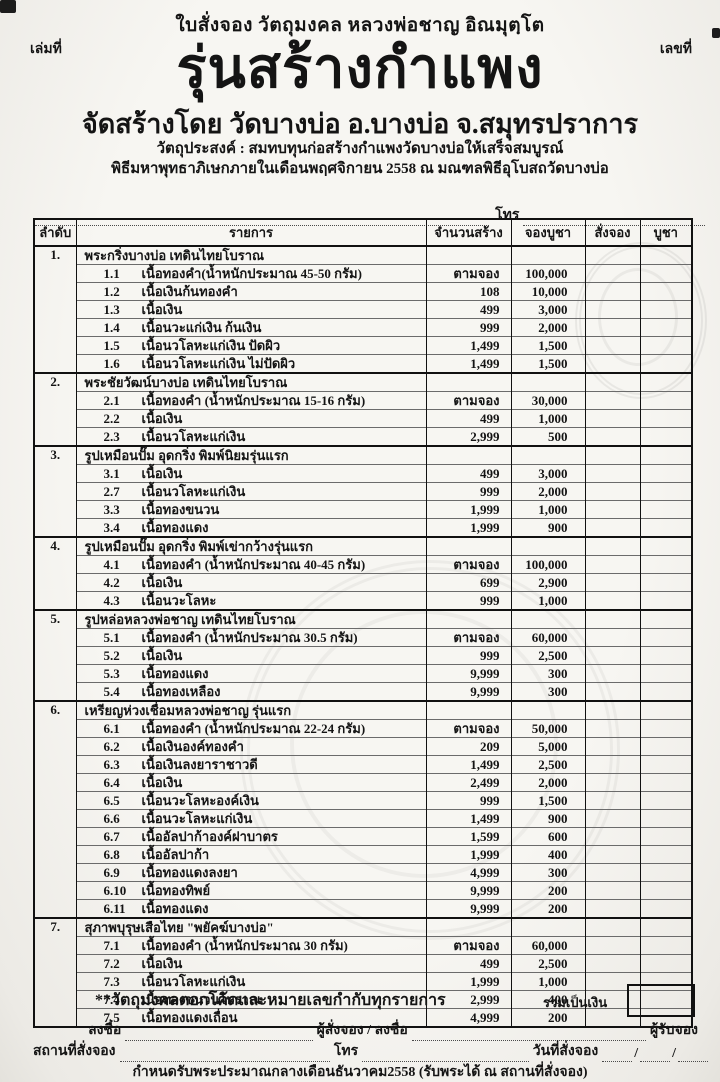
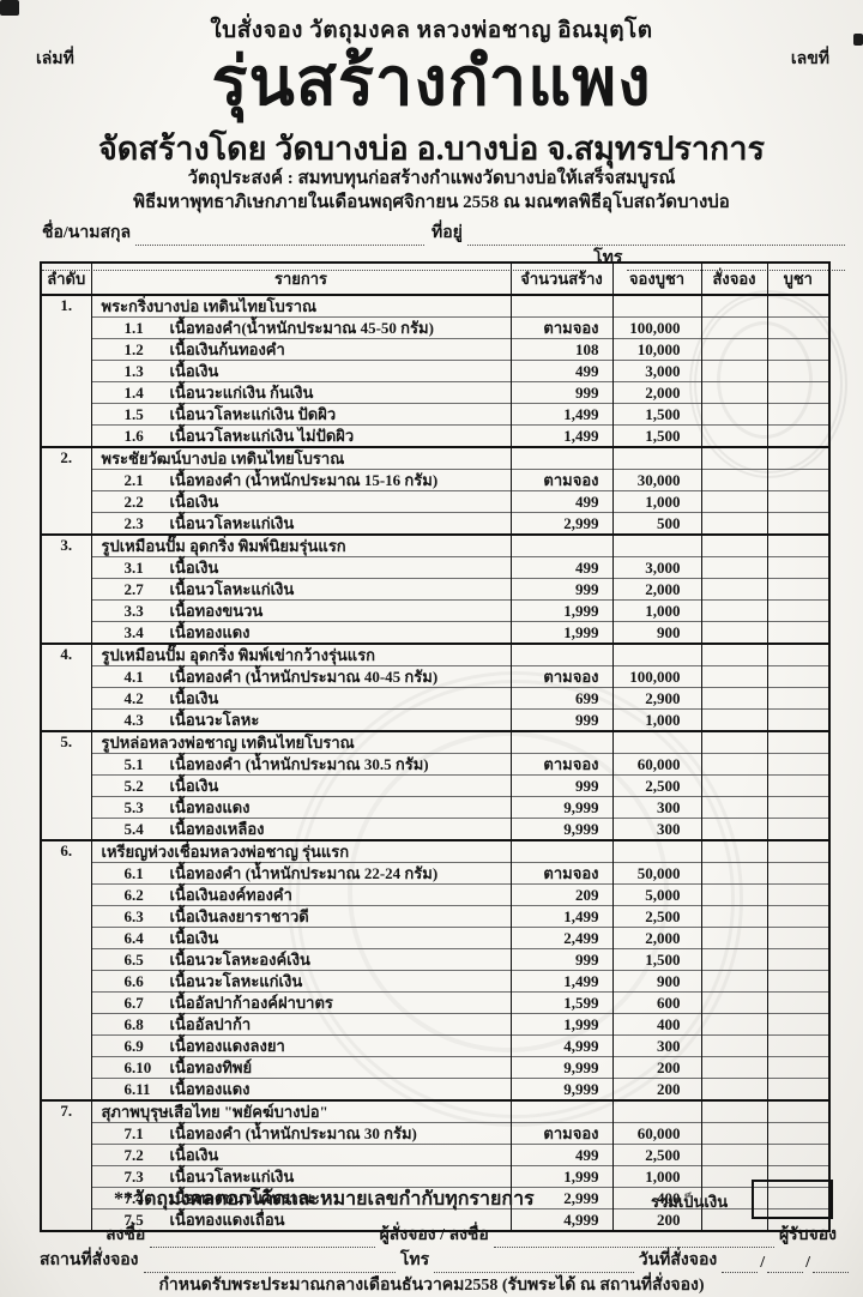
  ใบสั่งจอง วัตถุมงคล หลวงพ่อชาญ อิณมุตฺโต
  เล่มที่
  เลขที่
  รุ่นสร้างกำแพง
  จัดสร้างโดย วัดบางบ่อ อ.บางบ่อ จ.สมุทรปราการ
  วัตถุประสงค์ : สมทบทุนก่อสร้างกำแพงวัดบางบ่อให้เสร็จสมบูรณ์
  พิธีมหาพุทธาภิเษกภายในเดือนพฤศจิกายน 2558 ณ มณฑลพิธีอุโบสถวัดบางบ่อ
+ ชื่อ/นามสกุล
+ ที่อยู่
  โทร
  ลำดับ	รายการ	จำนวนสร้าง	จองบูชา	สั่งจอง	บูชา
  1.	พระกริ่งบางบ่อ เทดินไทยโบราณ
  1.1 เนื้อทองคำ(น้ำหนักประมาณ 45-50 กรัม)	ตามจอง	100,000
  1.2 เนื้อเงินก้นทองคำ	108	10,000
  1.3 เนื้อเงิน	499	3,000
  1.4 เนื้อนวะแก่เงิน ก้นเงิน	999	2,000
  1.5 เนื้อนวโลหะแก่เงิน ปัดผิว	1,499	1,500
  1.6 เนื้อนวโลหะแก่เงิน ไม่ปัดผิว	1,499	1,500
  2.	พระชัยวัฒน์บางบ่อ เทดินไทยโบราณ
  2.1 เนื้อทองคำ (น้ำหนักประมาณ 15-16 กรัม)	ตามจอง	30,000
  2.2 เนื้อเงิน	499	1,000
  2.3 เนื้อนวโลหะแก่เงิน	2,999	500
  3.	รูปเหมือนปั๊ม อุดกริ่ง พิมพ์นิยมรุ่นแรก
  3.1 เนื้อเงิน	499	3,000
  2.7 เนื้อนวโลหะแก่เงิน	999	2,000
  3.3 เนื้อทองขนวน	1,999	1,000
  3.4 เนื้อทองแดง	1,999	900
  4.	รูปเหมือนปั๊ม อุดกริ่ง พิมพ์เข่ากว้างรุ่นแรก
  4.1 เนื้อทองคำ (น้ำหนักประมาณ 40-45 กรัม)	ตามจอง	100,000
  4.2 เนื้อเงิน	699	2,900
  4.3 เนื้อนวะโลหะ	999	1,000
  5.	รูปหล่อหลวงพ่อชาญ เทดินไทยโบราณ
  5.1 เนื้อทองคำ (น้ำหนักประมาณ 30.5 กรัม)	ตามจอง	60,000
  5.2 เนื้อเงิน	999	2,500
  5.3 เนื้อทองแดง	9,999	300
  5.4 เนื้อทองเหลือง	9,999	300
  6.	เหรียญห่วงเชื่อมหลวงพ่อชาญ รุ่นแรก
  6.1 เนื้อทองคำ (น้ำหนักประมาณ 22-24 กรัม)	ตามจอง	50,000
  6.2 เนื้อเงินองค์ทองคำ	209	5,000
  6.3 เนื้อเงินลงยาราชาวดี	1,499	2,500
  6.4 เนื้อเงิน	2,499	2,000
  6.5 เนื้อนวะโลหะองค์เงิน	999	1,500
  6.6 เนื้อนวะโลหะแก่เงิน	1,499	900
  6.7 เนื้ออัลปาก้าองค์ฝาบาตร	1,599	600
  6.8 เนื้ออัลปาก้า	1,999	400
  6.9 เนื้อทองแดงลงยา	4,999	300
  6.10 เนื้อทองทิพย์	9,999	200
  6.11 เนื้อทองแดง	9,999	200
  7.	สุภาพบุรุษเสือไทย "พยัคฆ์บางบ่อ"
  7.1 เนื้อทองคำ (น้ำหนักประมาณ 30 กรัม)	ตามจอง	60,000
  7.2 เนื้อเงิน	499	2,500
  7.3 เนื้อนวโลหะแก่เงิน	1,999	1,000
  7.4 เนื้อทองขนวนโบราณ	2,999	400
  7.5 เนื้อทองแดงเถื่อน	4,999	200
  **วัตถุมงคลตอกโค้ดและหมายเลขกำกับทุกรายการ
  รวมเป็นเงิน
  ลงชื่อ
  ผู้สั่งจอง / ลงชื่อ
  ผู้รับจอง
  สถานที่สั่งจอง
  โทร
  วันที่สั่งจอง
  /
  /
  กำหนดรับพระประมาณกลางเดือนธันวาคม2558 (รับพระได้ ณ สถานที่สั่งจอง)
